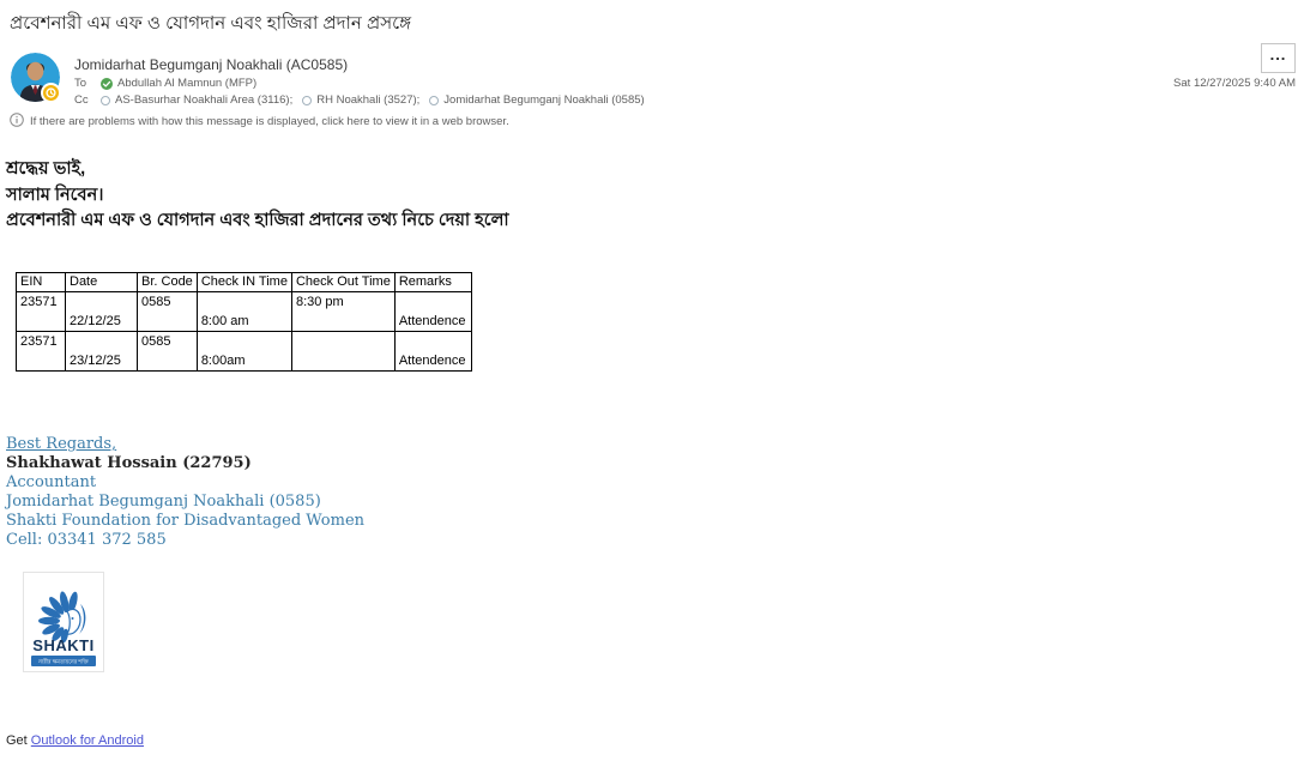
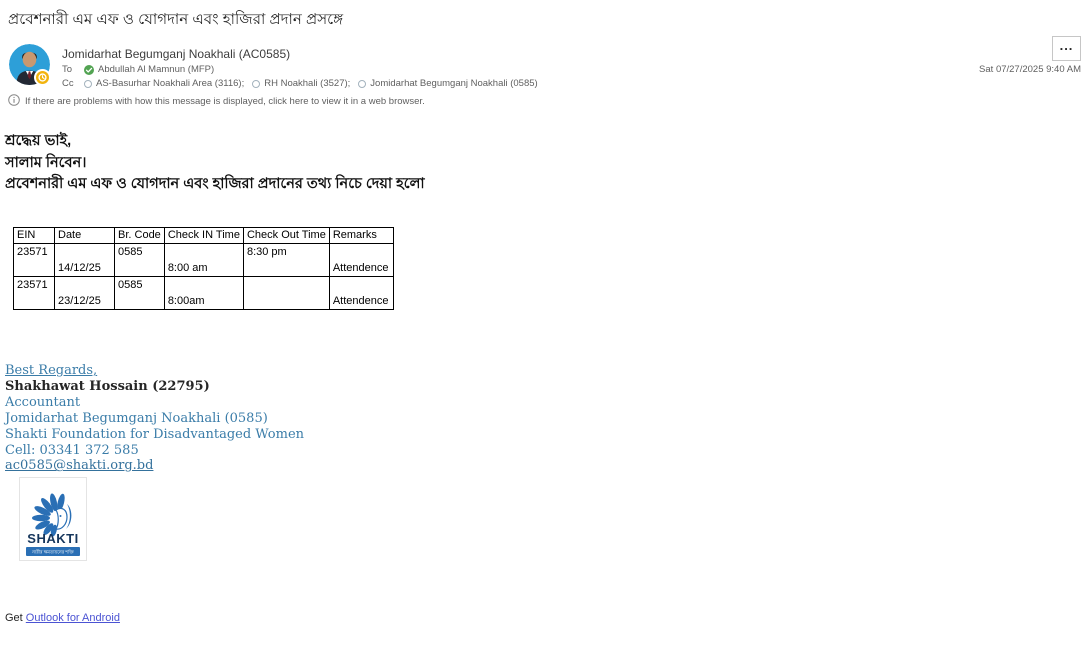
  প্রবেশনারী এম এফ ও যোগদান এবং হাজিরা প্রদান প্রসঙ্গে
  ...
  Jomidarhat Begumganj Noakhali (AC0585)
  To
  Abdullah Al Mamnun (MFP)
  Cc
  AS-Basurhar Noakhali Area (3116);
  RH Noakhali (3527);
  Jomidarhat Begumganj Noakhali (0585)
- Sat 12/27/2025 9:40 AM
+ Sat 07/27/2025 9:40 AM
  If there are problems with how this message is displayed, click here to view it in a web browser.
  শ্রদ্ধেয় ভাই,
  সালাম নিবেন।
  প্রবেশনারী এম এফ ও যোগদান এবং হাজিরা প্রদানের তথ্য নিচে দেয়া হলো
  EIN	Date	Br. Code	Check IN Time	Check Out Time	Remarks
- 23571	22/12/25	0585	8:00 am	8:30 pm	Attendence
+ 23571	14/12/25	0585	8:00 am	8:30 pm	Attendence
  23571	23/12/25	0585	8:00am		Attendence
  Best Regards,
  Shakhawat Hossain (22795)
  Accountant
  Jomidarhat Begumganj Noakhali (0585)
  Shakti Foundation for Disadvantaged Women
  Cell: 03341 372 585
+ ac0585@shakti.org.bd
  SHAKTI
  Get Outlook for Android
